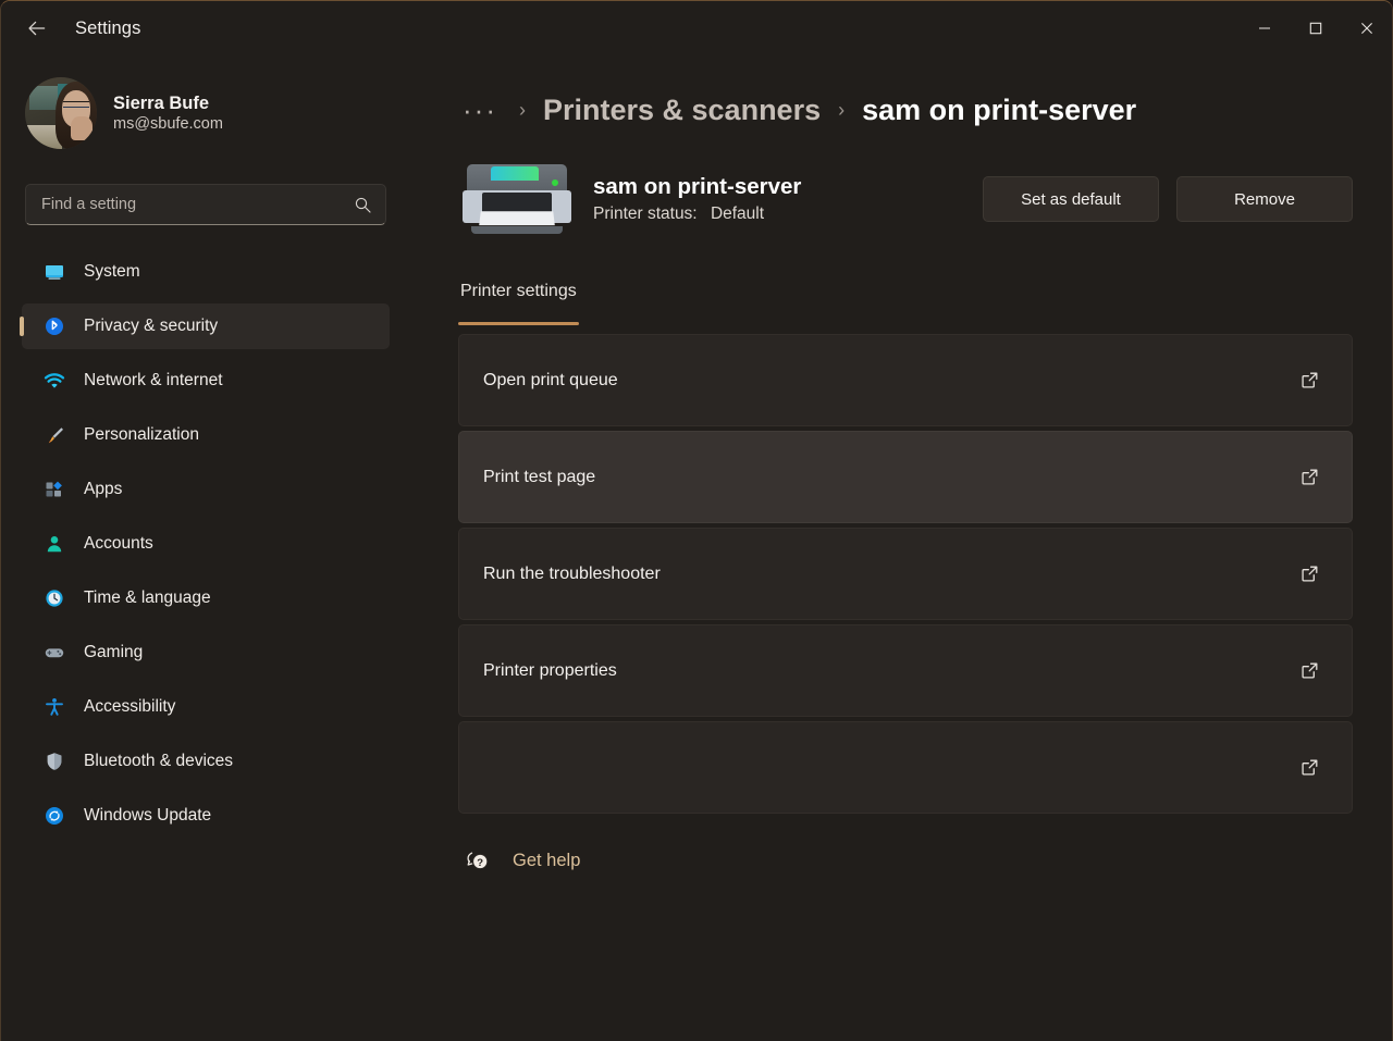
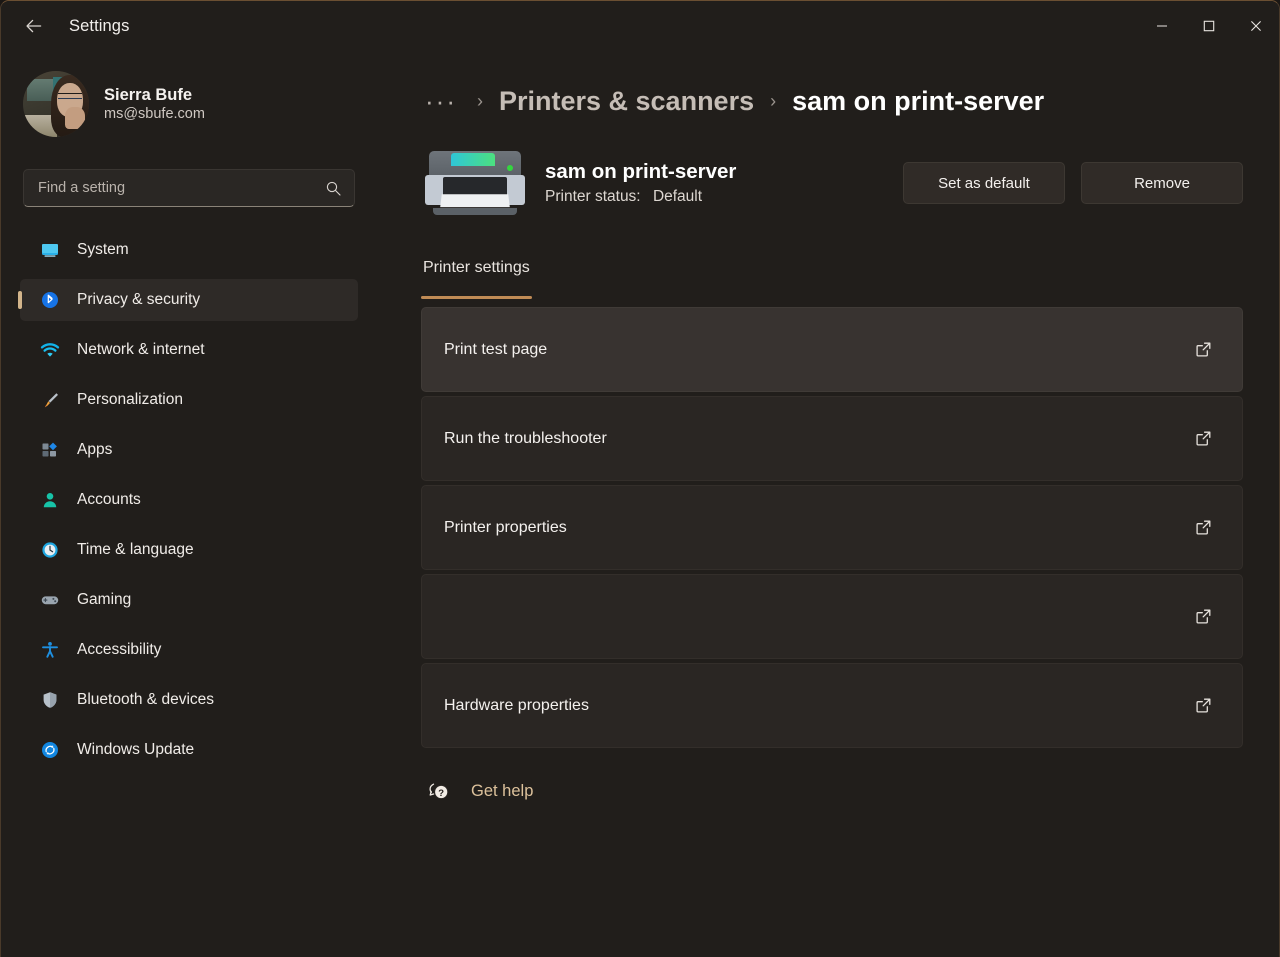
  Settings
  Sierra Bufe
  ms@sbufe.com
  Find a setting
  System
  Privacy & security
  Network & internet
  Personalization
  Apps
  Accounts
  Time & language
  Gaming
  Accessibility
  Bluetooth & devices
  Windows Update
  ···
  ›
  Printers & scanners
  ›
  sam on print-server
  sam on print-server
  Printer status: Default
  Set as default
  Remove
  Printer settings
- Open print queue
  Print test page
  Run the troubleshooter
  Printer properties
+ Hardware properties
  ?
  Get help
